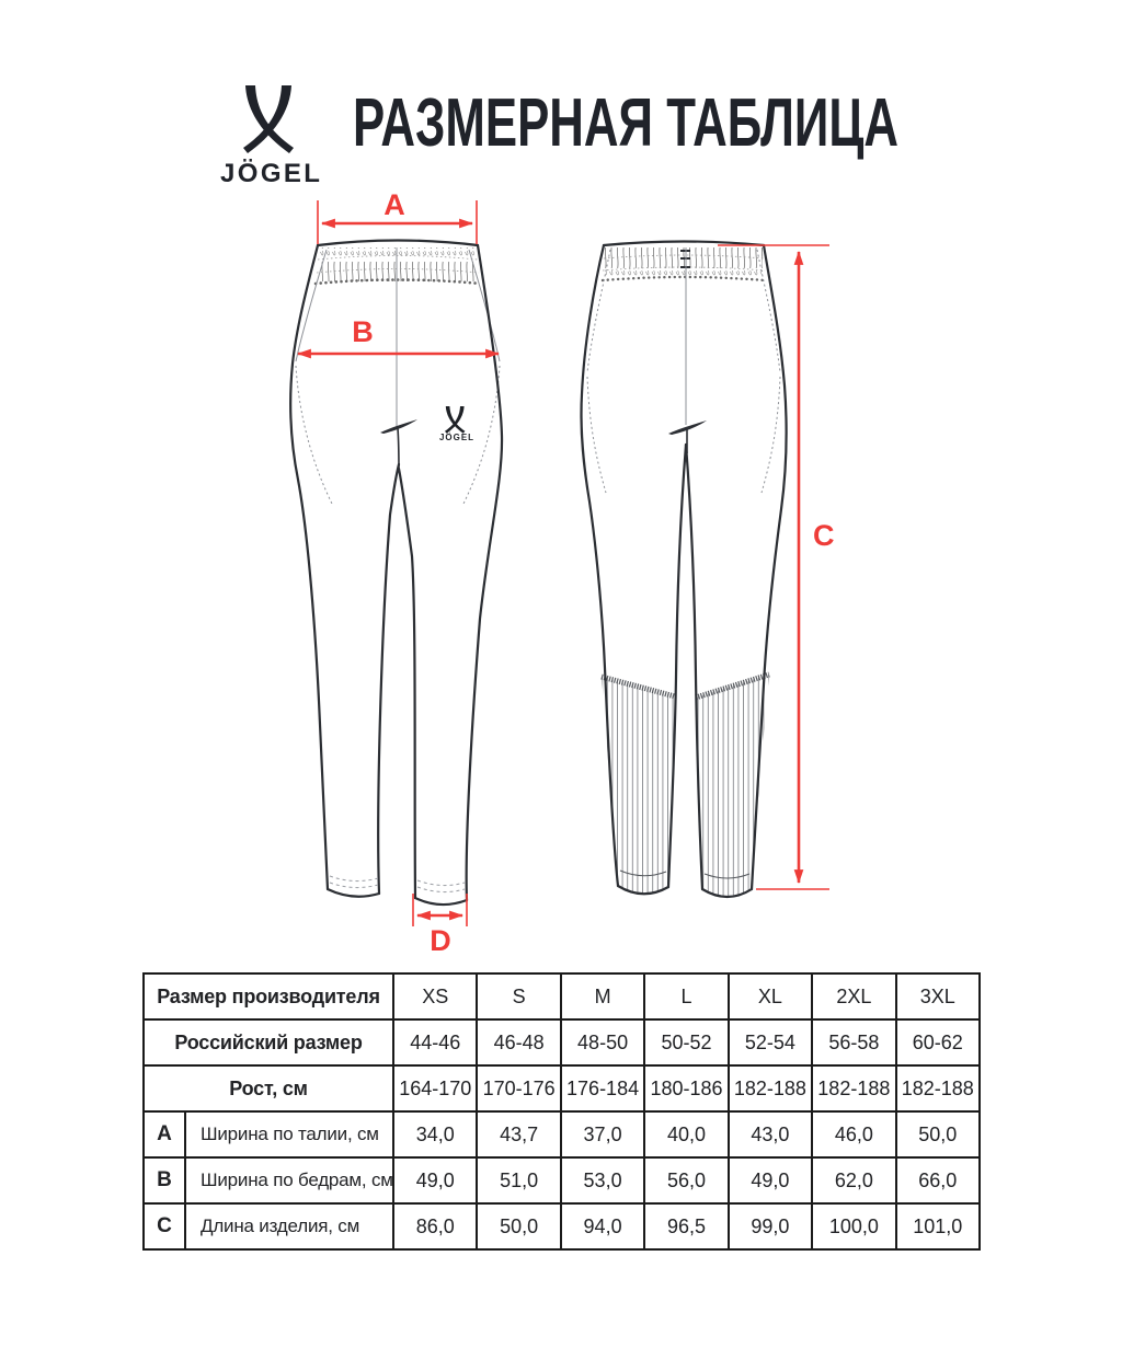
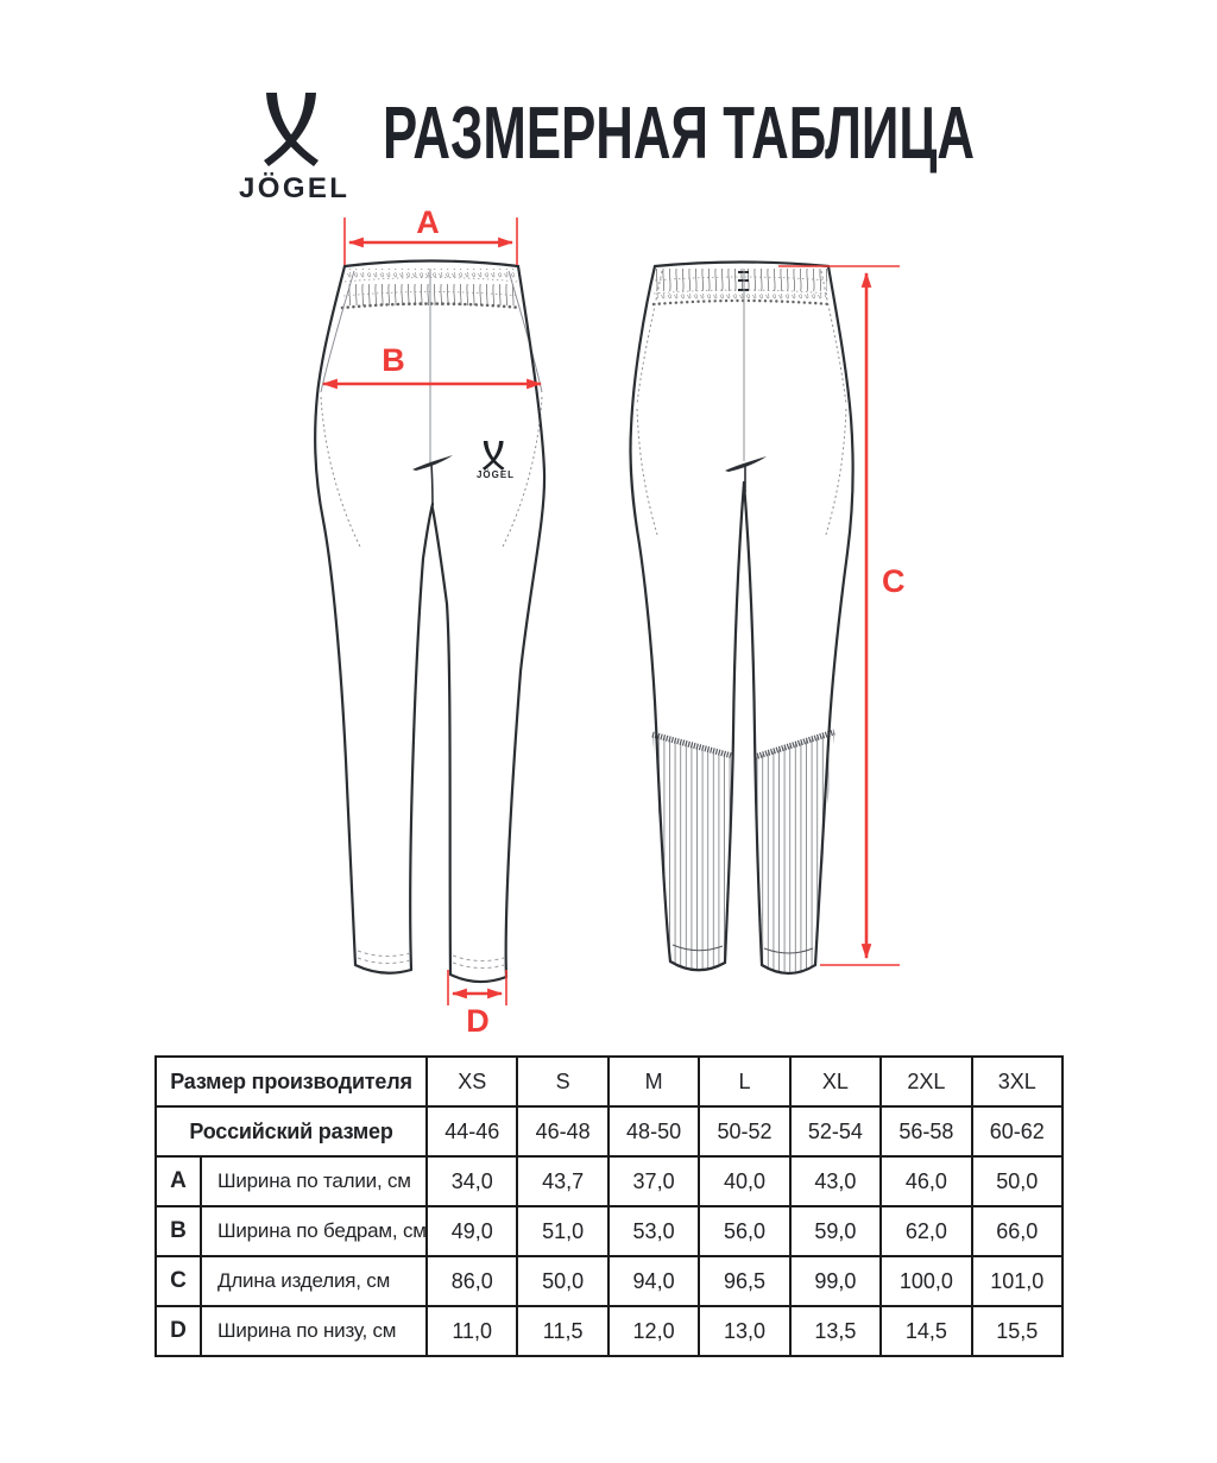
  JÖGEL
  РАЗМЕРНАЯ ТАБЛИЦА
  JÖGEL
  A
  B
  D
  C
  Размер производителя	XS	S	M	L	XL	2XL	3XL
  Российский размер	44-46	46-48	48-50	50-52	52-54	56-58	60-62
- Рост, см	164-170	170-176	176-184	180-186	182-188	182-188	182-188
  A	Ширина по талии, см	34,0	43,7	37,0	40,0	43,0	46,0	50,0
- B	Ширина по бедрам, см	49,0	51,0	53,0	56,0	49,0	62,0	66,0
+ B	Ширина по бедрам, см	49,0	51,0	53,0	56,0	59,0	62,0	66,0
  C	Длина изделия, см	86,0	50,0	94,0	96,5	99,0	100,0	101,0
+ D	Ширина по низу, см	11,0	11,5	12,0	13,0	13,5	14,5	15,5
